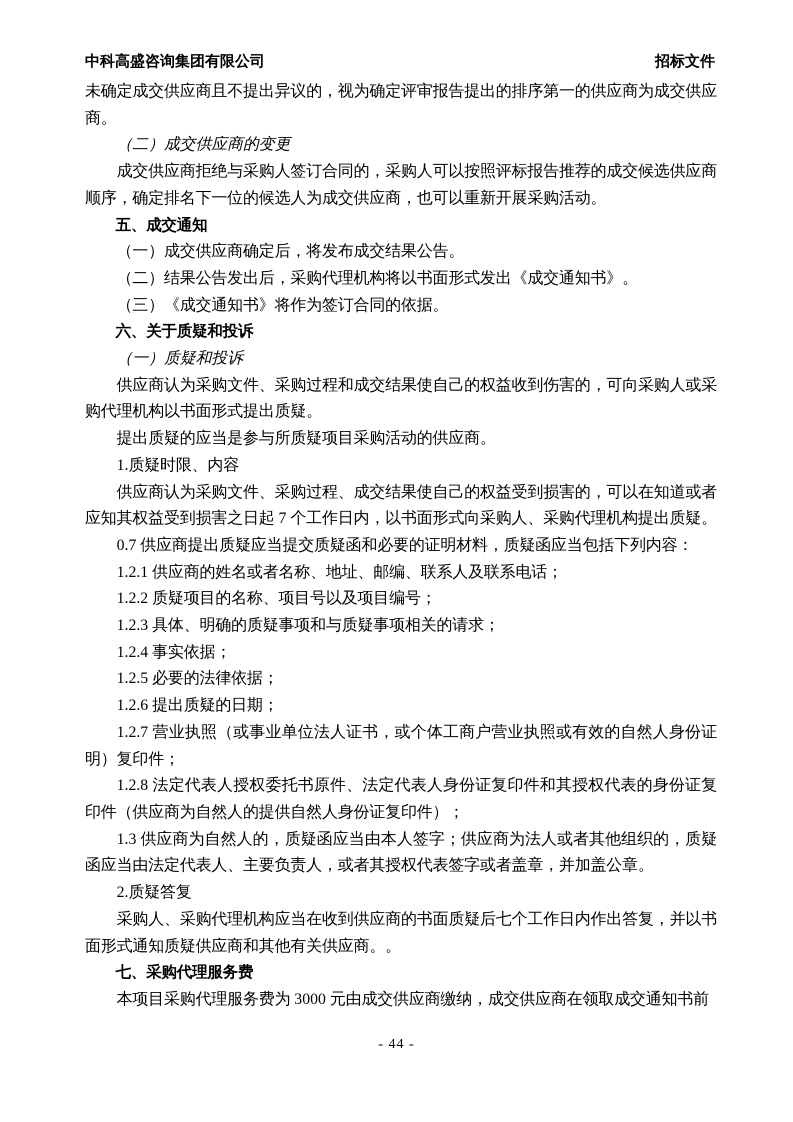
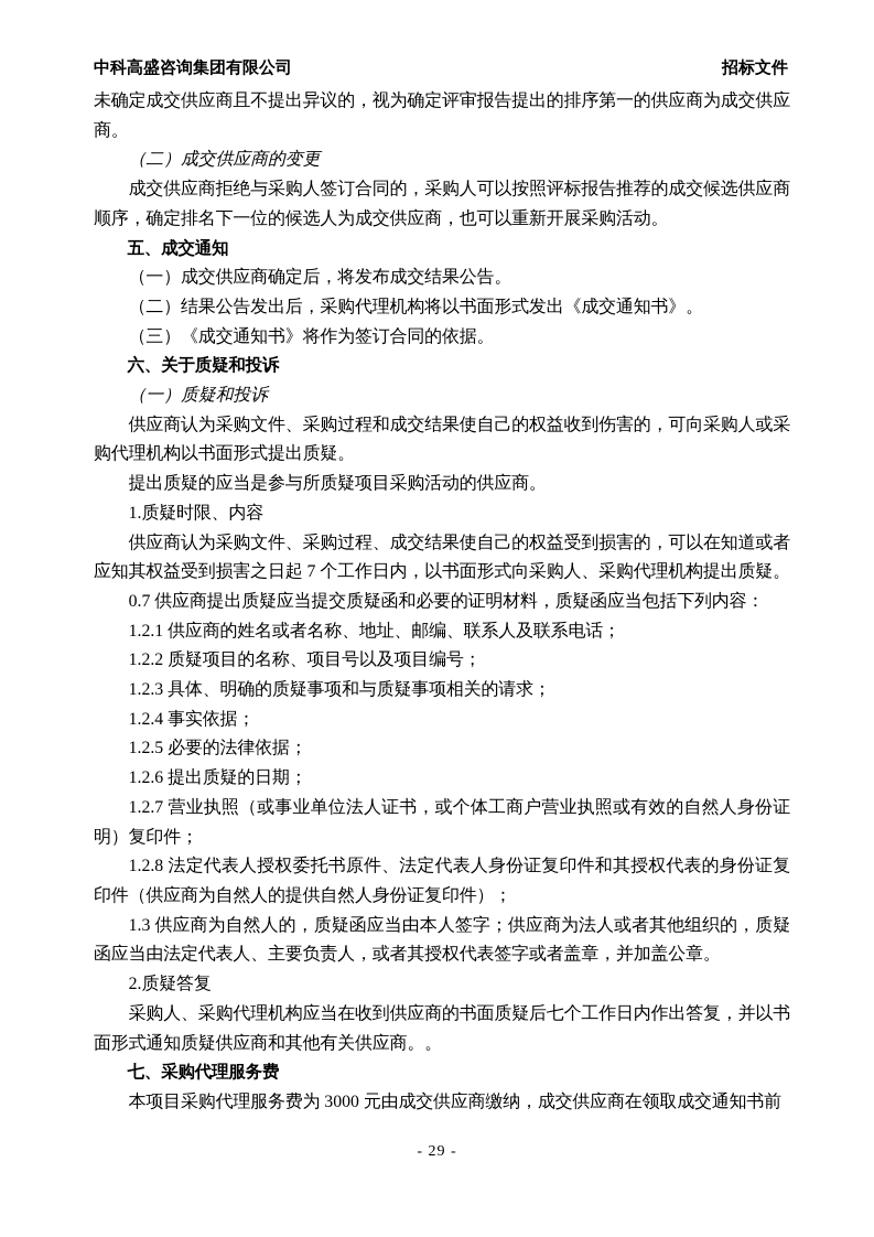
  中科高盛咨询集团有限公司
  招标文件
  未确定成交供应商且不提出异议的，视为确定评审报告提出的排序第一的供应商为成交供应商。
  （二）成交供应商的变更
  成交供应商拒绝与采购人签订合同的，采购人可以按照评标报告推荐的成交候选供应商顺序，确定排名下一位的候选人为成交供应商，也可以重新开展采购活动。
  五、成交通知
  （一）成交供应商确定后，将发布成交结果公告。
  （二）结果公告发出后，采购代理机构将以书面形式发出《成交通知书》。
  （三）《成交通知书》将作为签订合同的依据。
  六、关于质疑和投诉
  （一）质疑和投诉
  供应商认为采购文件、采购过程和成交结果使自己的权益收到伤害的，可向采购人或采购代理机构以书面形式提出质疑。
  提出质疑的应当是参与所质疑项目采购活动的供应商。
  1.质疑时限、内容
  供应商认为采购文件、采购过程、成交结果使自己的权益受到损害的，可以在知道或者应知其权益受到损害之日起 7 个工作日内，以书面形式向采购人、采购代理机构提出质疑。
  0.7 供应商提出质疑应当提交质疑函和必要的证明材料，质疑函应当包括下列内容：
  1.2.1 供应商的姓名或者名称、地址、邮编、联系人及联系电话；
  1.2.2 质疑项目的名称、项目号以及项目编号；
  1.2.3 具体、明确的质疑事项和与质疑事项相关的请求；
  1.2.4 事实依据；
  1.2.5 必要的法律依据；
  1.2.6 提出质疑的日期；
  1.2.7 营业执照（或事业单位法人证书，或个体工商户营业执照或有效的自然人身份证明）复印件；
  1.2.8 法定代表人授权委托书原件、法定代表人身份证复印件和其授权代表的身份证复印件（供应商为自然人的提供自然人身份证复印件）；
  1.3 供应商为自然人的，质疑函应当由本人签字；供应商为法人或者其他组织的，质疑函应当由法定代表人、主要负责人，或者其授权代表签字或者盖章，并加盖公章。
  2.质疑答复
  采购人、采购代理机构应当在收到供应商的书面质疑后七个工作日内作出答复，并以书面形式通知质疑供应商和其他有关供应商。。
  七、采购代理服务费
  本项目采购代理服务费为 3000 元由成交供应商缴纳，成交供应商在领取成交通知书前
- - 44 -
+ - 29 -
